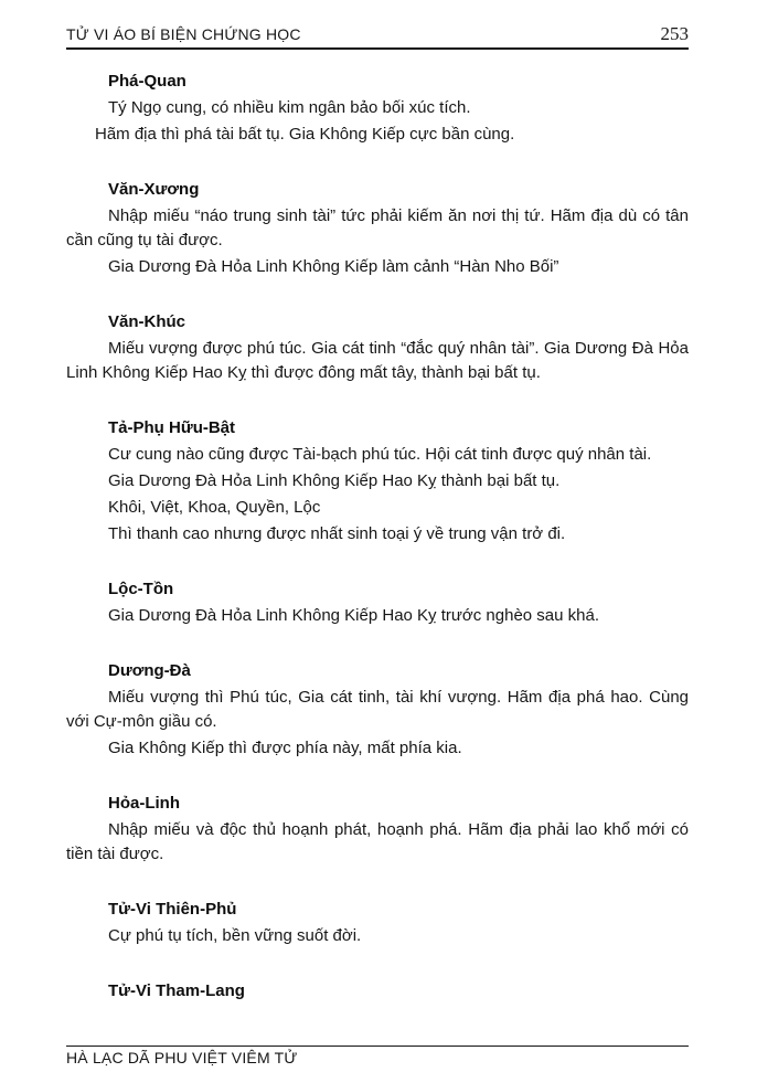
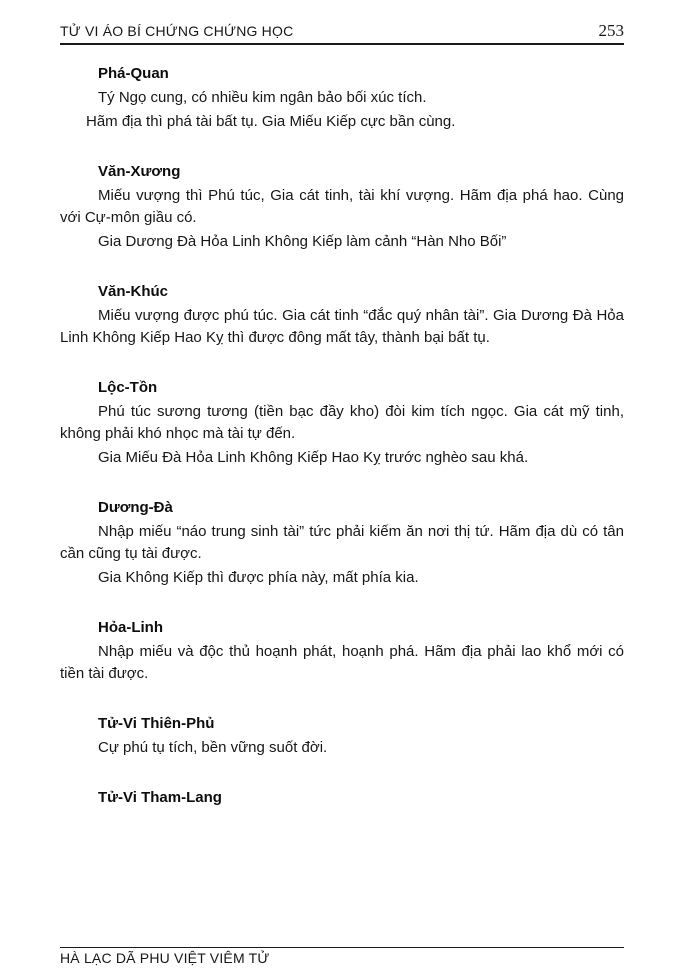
- TỬ VI ÁO BÍ BIỆN CHỨNG HỌC
+ TỬ VI ÁO BÍ CHỨNG CHỨNG HỌC
  253
  Phá-Quan
  Tý Ngọ cung, có nhiều kim ngân bảo bối xúc tích.
- Hãm địa thì phá tài bất tụ. Gia Không Kiếp cực bần cùng.
+ Hãm địa thì phá tài bất tụ. Gia Miếu Kiếp cực bần cùng.
  Văn-Xương
- Nhập miếu “náo trung sinh tài” tức phải kiếm ăn nơi thị tứ. Hãm địa dù có tân cần cũng tụ tài được.
+ Miếu vượng thì Phú túc, Gia cát tinh, tài khí vượng. Hãm địa phá hao. Cùng với Cự-môn giầu có.
  Gia Dương Đà Hỏa Linh Không Kiếp làm cảnh “Hàn Nho Bối”
  Văn-Khúc
  Miếu vượng được phú túc. Gia cát tinh “đắc quý nhân tài”. Gia Dương Đà Hỏa Linh Không Kiếp Hao Kỵ thì được đông mất tây, thành bại bất tụ.
- Tả-Phụ Hữu-Bật
- Cư cung nào cũng được Tài-bạch phú túc. Hội cát tinh được quý nhân tài.
- Gia Dương Đà Hỏa Linh Không Kiếp Hao Kỵ thành bại bất tụ.
- Khôi, Việt, Khoa, Quyền, Lộc
- Thì thanh cao nhưng được nhất sinh toại ý về trung vận trở đi.
  Lộc-Tồn
+ Phú túc sương tương (tiền bạc đầy kho) đòi kim tích ngọc. Gia cát mỹ tinh, không phải khó nhọc mà tài tự đến.
- Gia Dương Đà Hỏa Linh Không Kiếp Hao Kỵ trước nghèo sau khá.
+ Gia Miếu Đà Hỏa Linh Không Kiếp Hao Kỵ trước nghèo sau khá.
  Dương-Đà
- Miếu vượng thì Phú túc, Gia cát tinh, tài khí vượng. Hãm địa phá hao. Cùng với Cự-môn giầu có.
+ Nhập miếu “náo trung sinh tài” tức phải kiếm ăn nơi thị tứ. Hãm địa dù có tân cần cũng tụ tài được.
  Gia Không Kiếp thì được phía này, mất phía kia.
  Hỏa-Linh
  Nhập miếu và độc thủ hoạnh phát, hoạnh phá. Hãm địa phải lao khổ mới có tiền tài được.
  Tử-Vi Thiên-Phủ
  Cự phú tụ tích, bền vững suốt đời.
  Tử-Vi Tham-Lang
  HÀ LẠC DÃ PHU VIỆT VIÊM TỬ
